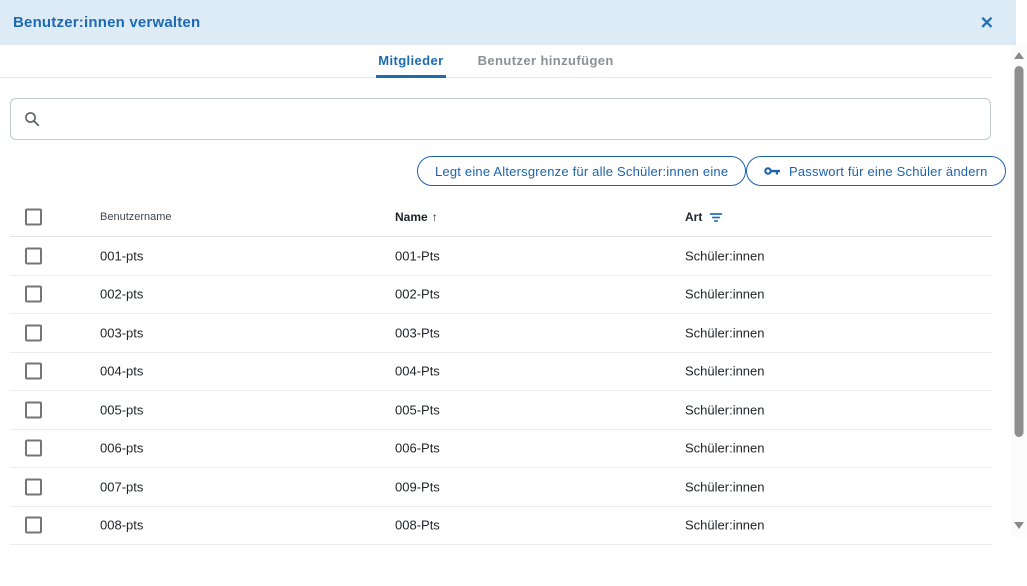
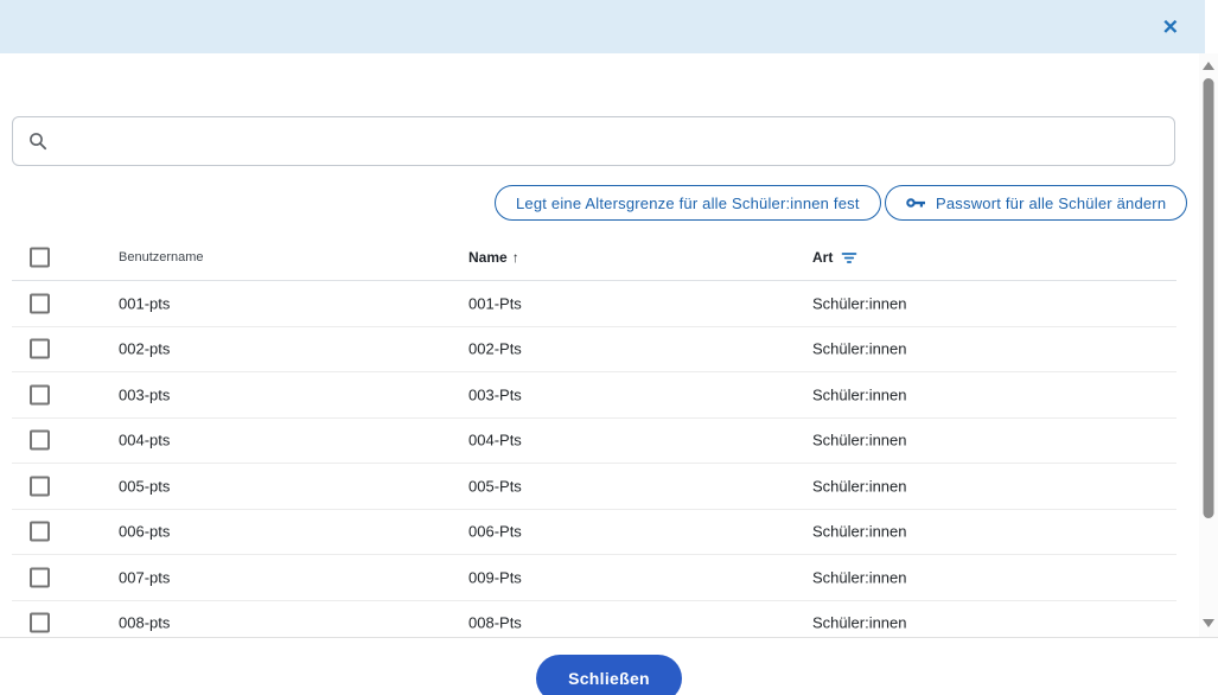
- Benutzer:innen verwalten
  ✕
- Mitglieder
- Benutzer hinzufügen
- Legt eine Altersgrenze für alle Schüler:innen eine
+ Legt eine Altersgrenze für alle Schüler:innen fest
- Passwort für eine Schüler ändern
+ Passwort für alle Schüler ändern
  Benutzername
  Name
  ↑
  Art
  001-pts
  001-Pts
  Schüler:innen
  002-pts
  002-Pts
  Schüler:innen
  003-pts
  003-Pts
  Schüler:innen
  004-pts
  004-Pts
  Schüler:innen
  005-pts
  005-Pts
  Schüler:innen
  006-pts
  006-Pts
  Schüler:innen
  007-pts
  009-Pts
  Schüler:innen
  008-pts
  008-Pts
  Schüler:innen
+ Schließen
